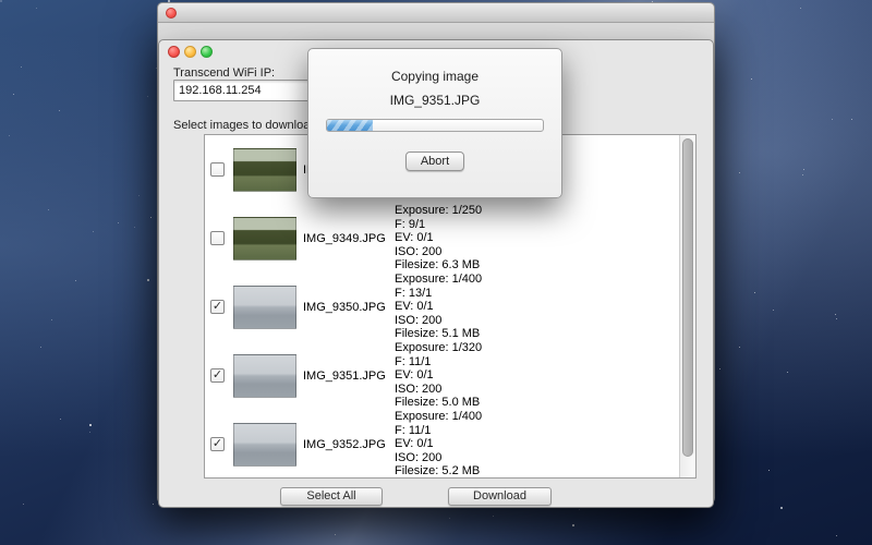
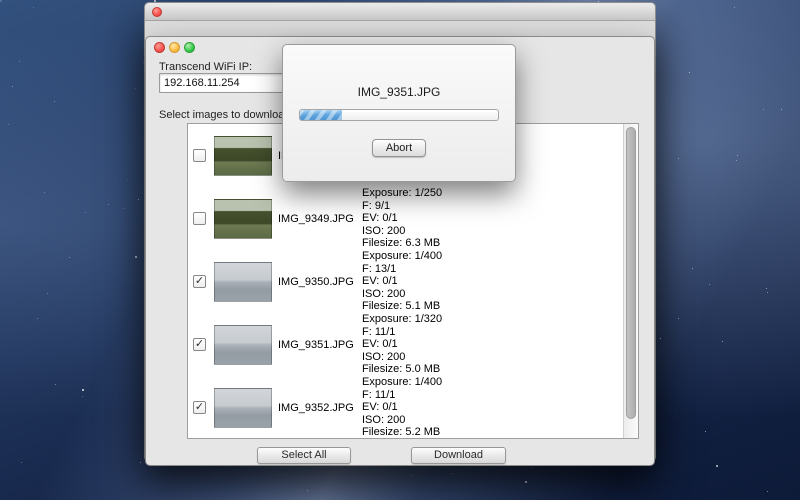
  Transcend WiFi IP:
  192.168.11.254
  Select images to downlo
  IMG_9349.JPG
  Exposure: 1/250
  F: 9/1
  EV: 0/1
  ISO: 200
  Filesize: 6.3 MB
  ✓
  IMG_9350.JPG
  Exposure: 1/400
  F: 13/1
  EV: 0/1
  ISO: 200
  Filesize: 5.1 MB
  ✓
  IMG_9351.JPG
  Exposure: 1/320
  F: 11/1
  EV: 0/1
  ISO: 200
  Filesize: 5.0 MB
  ✓
  IMG_9352.JPG
  Exposure: 1/400
  F: 11/1
  EV: 0/1
  ISO: 200
  Filesize: 5.2 MB
  Select All
  Download
- Copying image
  IMG_9351.JPG
  Abort
